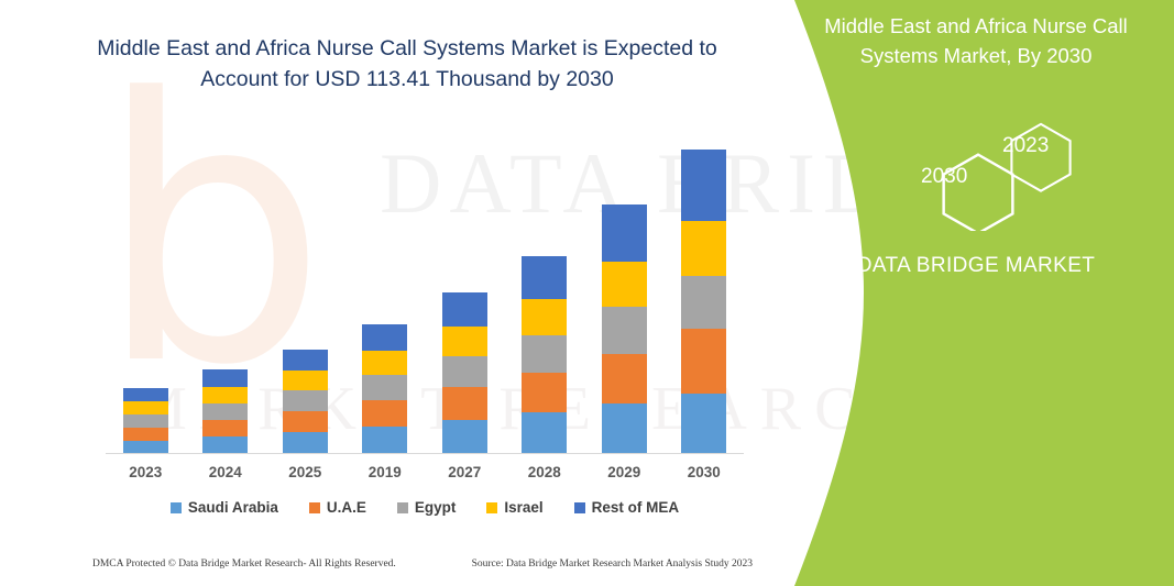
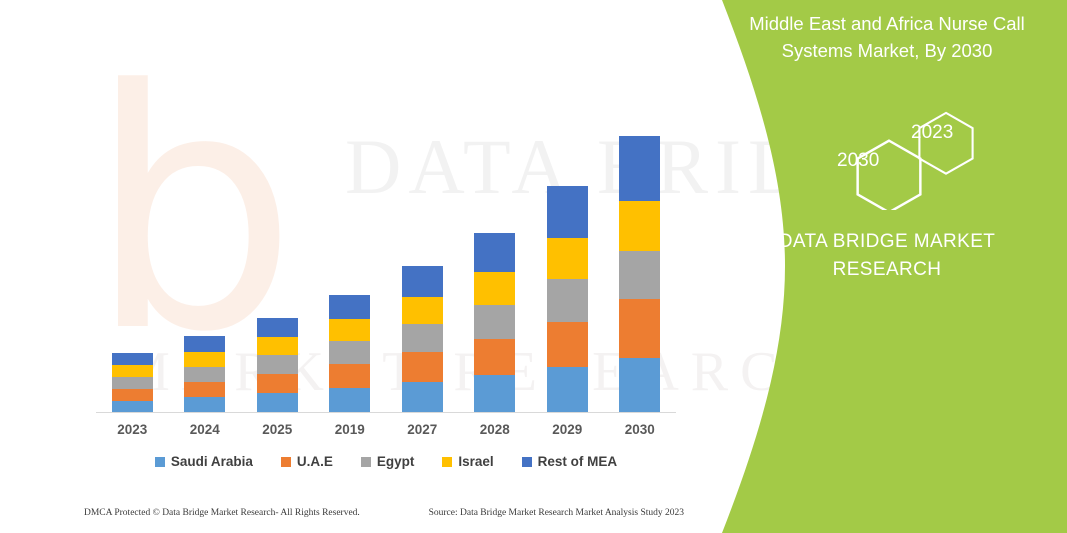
  b
- Middle East and Africa Nurse Call Systems Market is Expected to Account for USD 113.41 Thousand by 2030
  2023
  2024
  2025
  2019
  2027
  2028
  2029
  2030
  Saudi Arabia
  U.A.E
  Egypt
  Israel
  Rest of MEA
  DMCA Protected © Data Bridge Market Research- All Rights Reserved.
  Source: Data Bridge Market Research Market Analysis Study 2023
  Middle East and Africa Nurse Call Systems Market, By 2030
  2030
  2023
  DATA BRIDGE MARKET
+ RESEARCH
